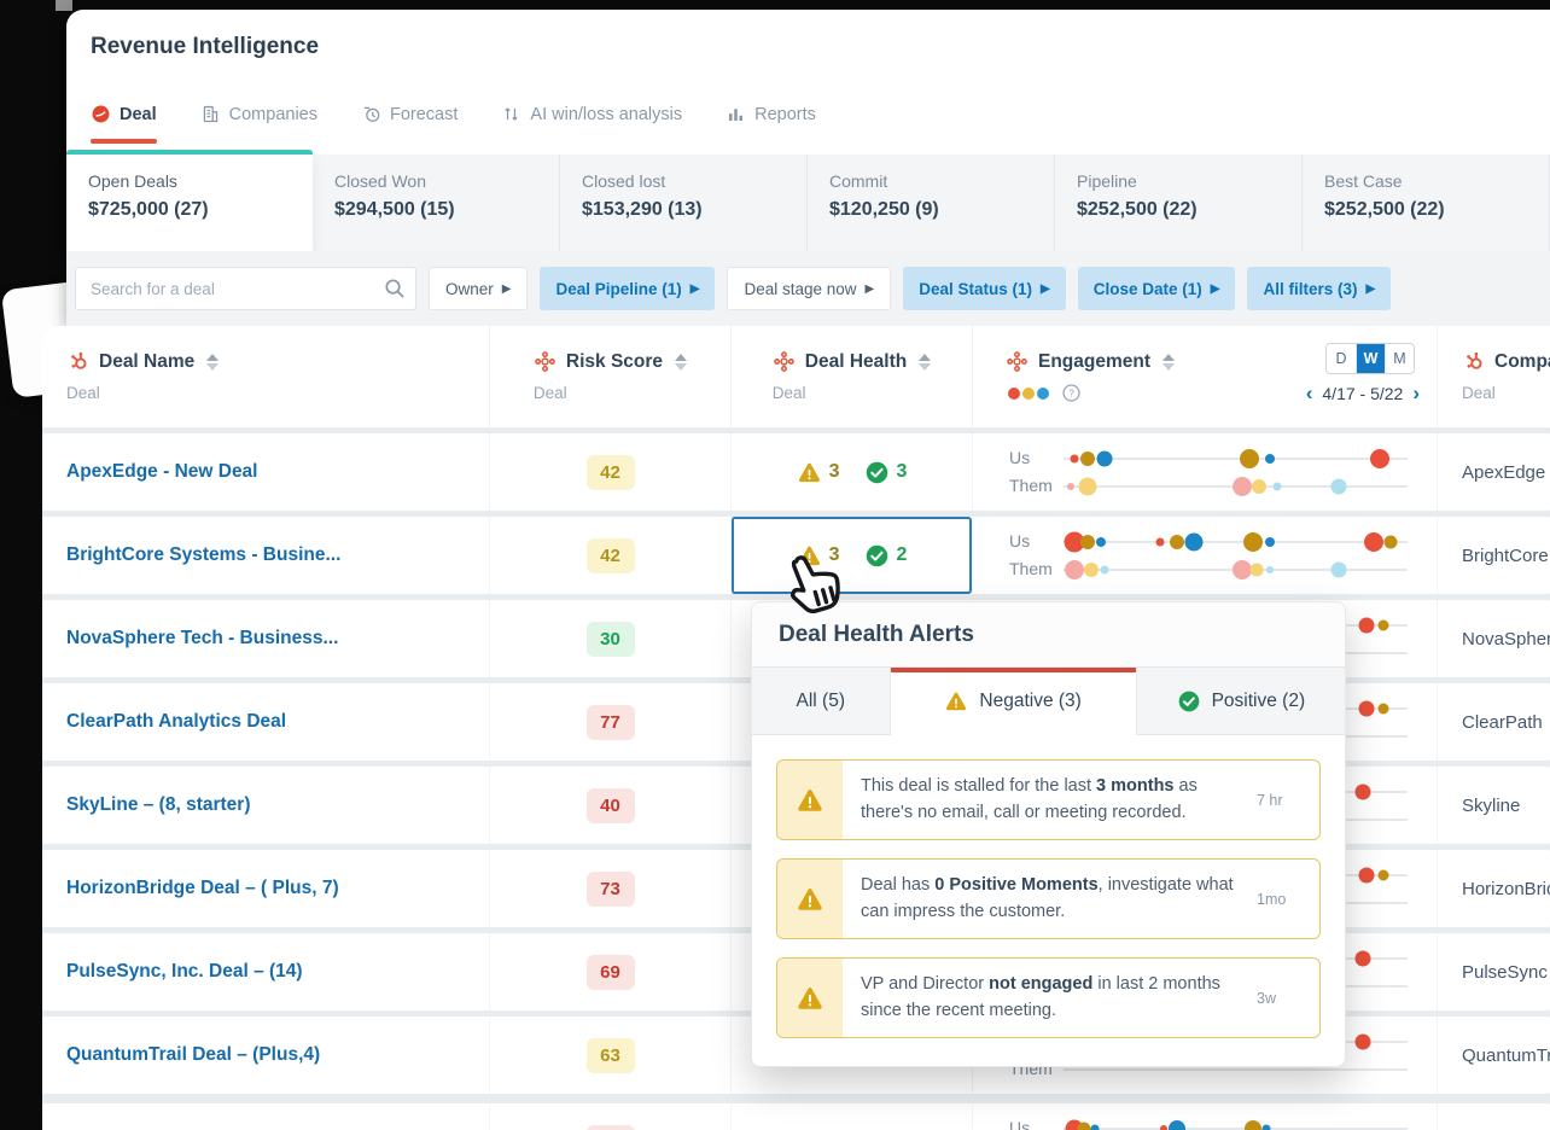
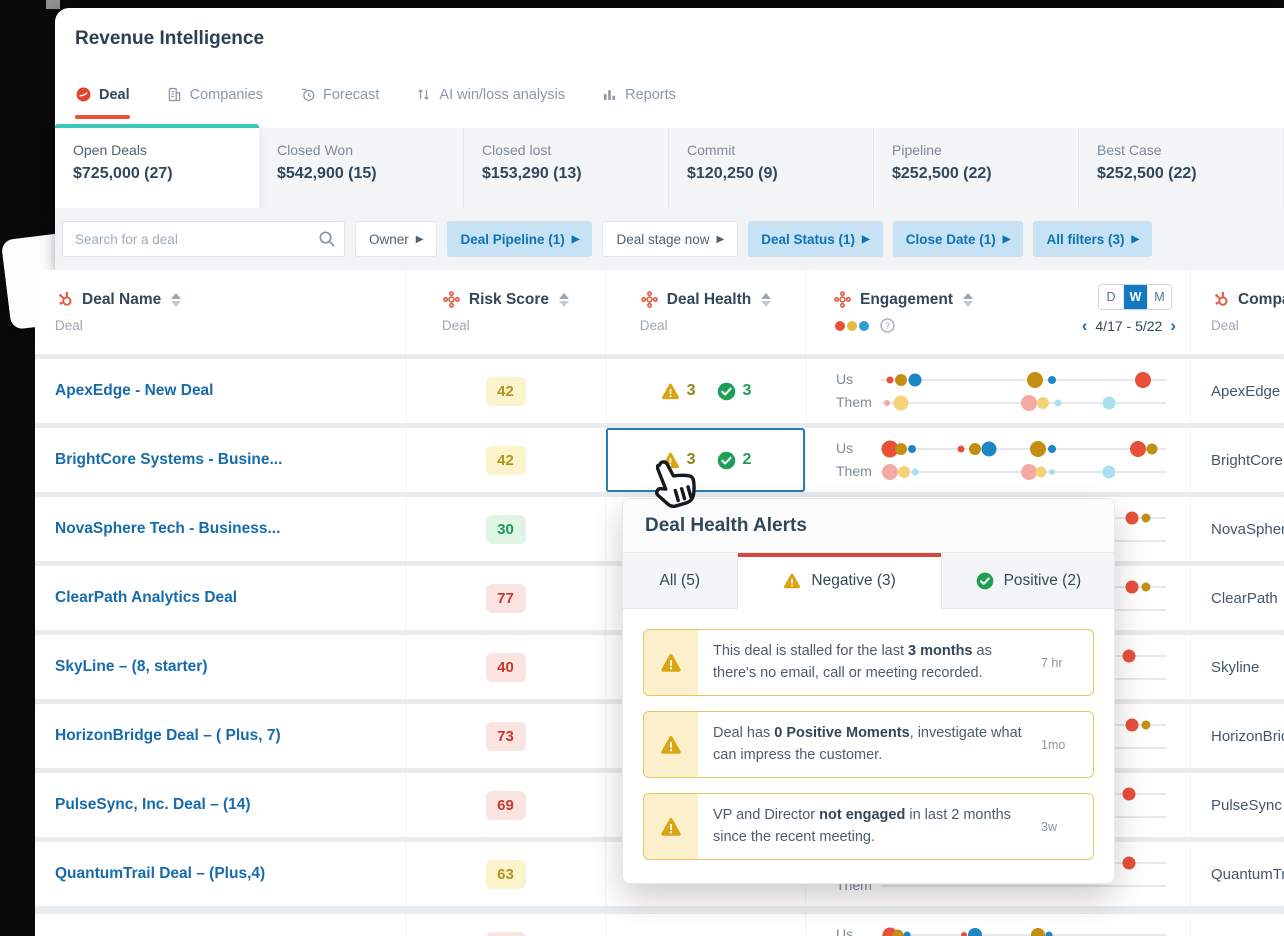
  Revenue Intelligence
  Deal
  Companies
  Forecast
  AI win/loss analysis
  Reports
  Open Deals
  $725,000 (27)
  Closed Won
- $294,500 (15)
+ $542,900 (15)
  Closed lost
  $153,290 (13)
  Commit
  $120,250 (9)
  Pipeline
  $252,500 (22)
  Best Case
  $252,500 (22)
  Search for a deal
  Owner
  ▶
  Deal Pipeline (1)
  ▶
  Deal stage now
  ▶
  Deal Status (1)
  ▶
  Close Date (1)
  ▶
  All filters (3)
  ▶
  Deal Name
  Deal
  Risk Score
  Deal
  Deal Health
  Deal
  Engagement
  ?
  D
  W
  M
  ‹
  4/17 - 5/22
  ›
  Deal
  ApexEdge - New Deal
  42
  3
  3
  Us
  Them
  ApexEdge
  BrightCore Systems - Busine...
  42
  3
  2
  Us
  Them
  BrightCore
  NovaSphere Tech - Business...
  30
  NovaSphe
  ClearPath Analytics Deal
  77
  ClearPath
  SkyLine – (8, starter)
  40
  Skyline
  HorizonBridge Deal – ( Plus, 7)
  73
  HorizonBri
  PulseSync, Inc. Deal – (14)
  69
  PulseSync
  QuantumTrail Deal – (Plus,4)
  63
  Them
  Us
  Deal Health Alerts
  All (5)
  Negative (3)
  Positive (2)
  This deal is stalled for the last 3 months as there's no email, call or meeting recorded.
  7 hr
  Deal has 0 Positive Moments, investigate what can impress the customer.
  1mo
  VP and Director not engaged in last 2 months since the recent meeting.
  3w
